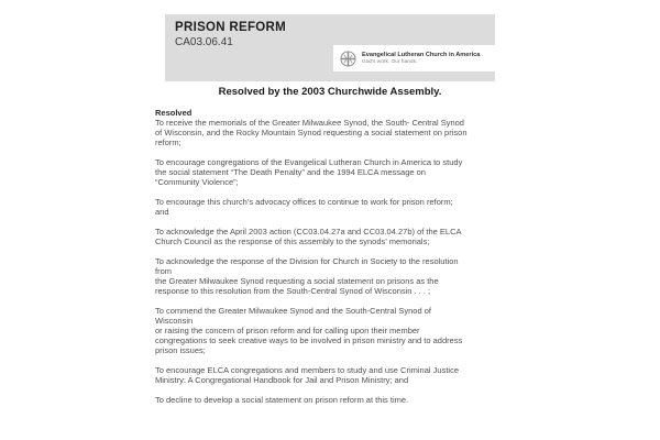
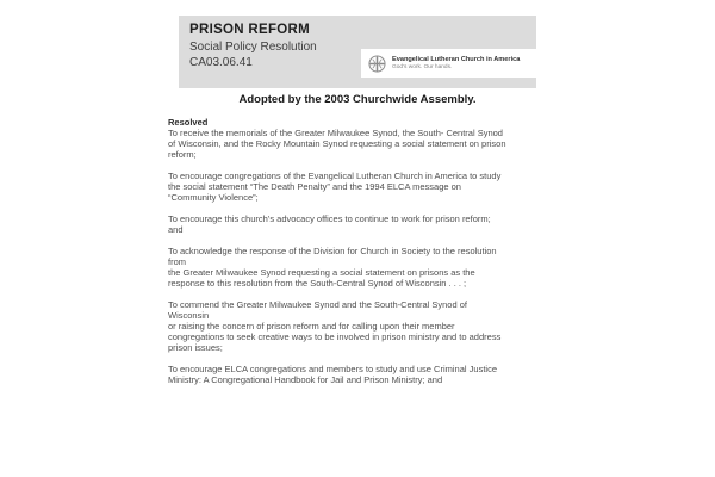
  PRISON REFORM
+ Social Policy Resolution
  CA03.06.41
- Resolved by the 2003 Churchwide Assembly.
+ Adopted by the 2003 Churchwide Assembly.
  Resolved
  To receive the memorials of the Greater Milwaukee Synod, the South- Central Synod
  of Wisconsin, and the Rocky Mountain Synod requesting a social statement on prison
  reform;
  To encourage congregations of the Evangelical Lutheran Church in America to study
  the social statement “The Death Penalty” and the 1994 ELCA message on
  “Community Violence”;
  To encourage this church’s advocacy offices to continue to work for prison reform;
  and
- To acknowledge the April 2003 action (CC03.04.27a and CC03.04.27b) of the ELCA
- Church Council as the response of this assembly to the synods’ memorials;
  To acknowledge the response of the Division for Church in Society to the resolution
  from
  the Greater Milwaukee Synod requesting a social statement on prisons as the
  response to this resolution from the South-Central Synod of Wisconsin . . . ;
  To commend the Greater Milwaukee Synod and the South-Central Synod of
  Wisconsin
  or raising the concern of prison reform and for calling upon their member
  congregations to seek creative ways to be involved in prison ministry and to address
  prison issues;
  To encourage ELCA congregations and members to study and use Criminal Justice
  Ministry: A Congregational Handbook for Jail and Prison Ministry; and
- To decline to develop a social statement on prison reform at this time.
